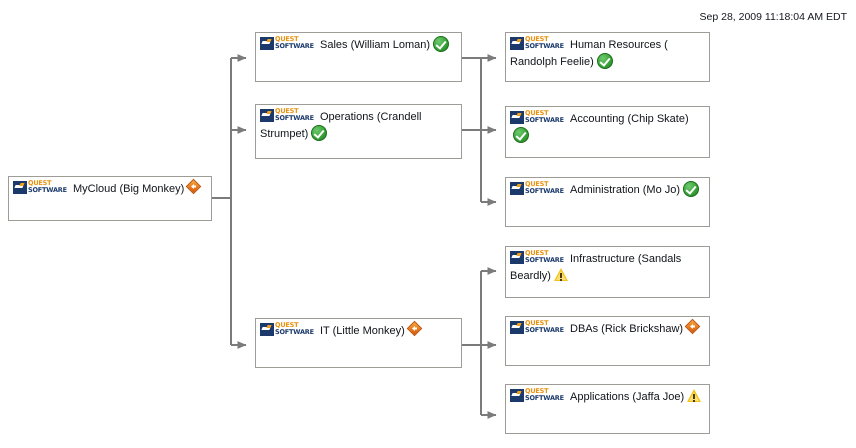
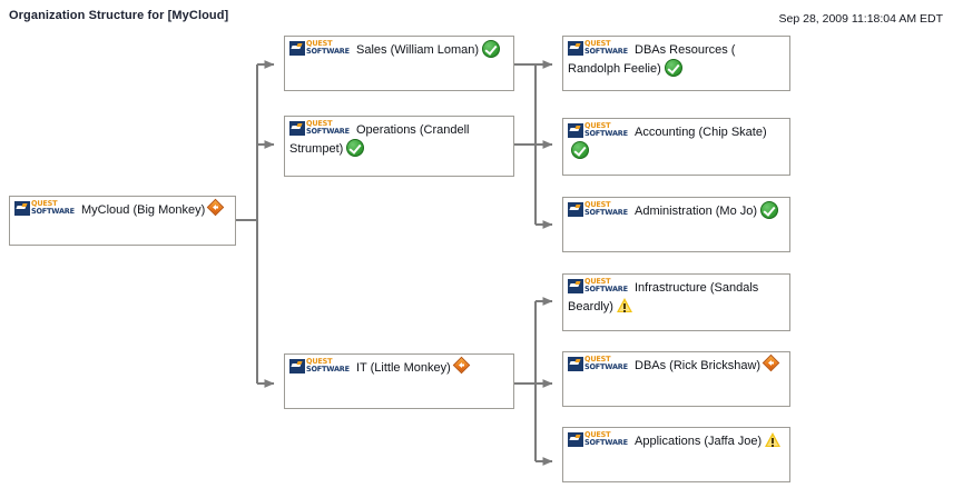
+ Organization Structure for [MyCloud]
  Sep 28, 2009 11:18:04 AM EDT
  QUEST
  SOFTWARE
  MyCloud (Big Monkey)
  QUEST
  SOFTWARE
  Sales (William Loman)
  QUEST
  SOFTWARE
  Operations (Crandell Strumpet)
  QUEST
  SOFTWARE
  IT (Little Monkey)
  QUEST
  SOFTWARE
- Human Resources ( Randolph Feelie)
+ DBAs Resources ( Randolph Feelie)
  QUEST
  SOFTWARE
  Accounting (Chip Skate)
  QUEST
  SOFTWARE
  Administration (Mo Jo)
  QUEST
  SOFTWARE
  Infrastructure (Sandals Beardly)
  QUEST
  SOFTWARE
  DBAs (Rick Brickshaw)
  QUEST
  SOFTWARE
  Applications (Jaffa Joe)
